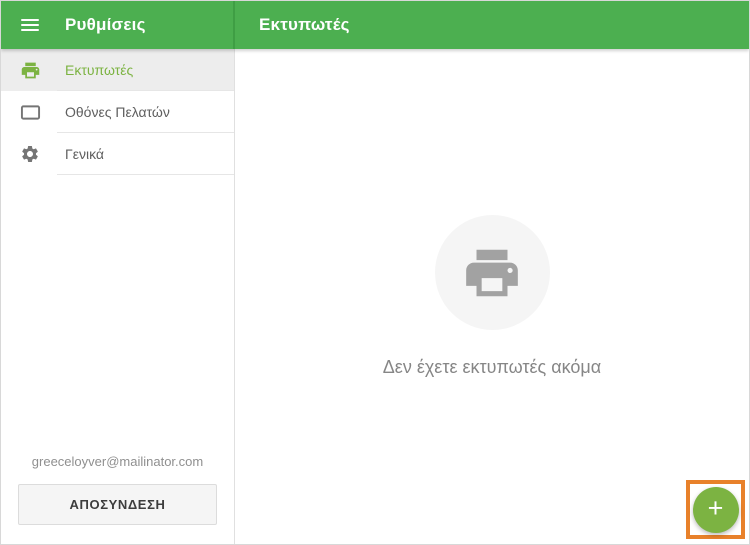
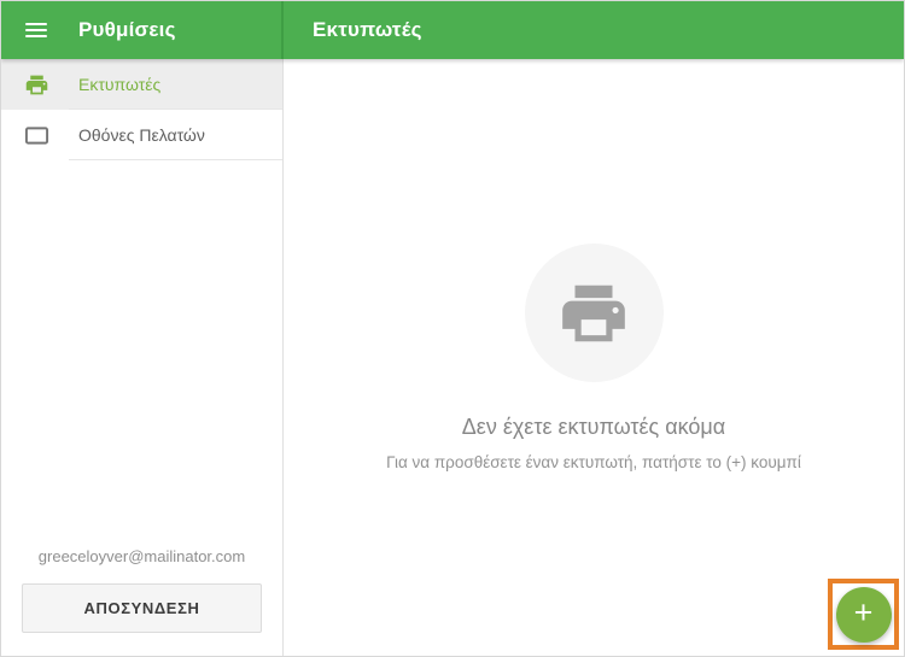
  Ρυθμίσεις
  Εκτυπωτές
  Εκτυπωτές
  Οθόνες Πελατών
- Γενικά
  greeceloyver@mailinator.com
  ΑΠΟΣΥΝΔΕΣΗ
  Δεν έχετε εκτυπωτές ακόμα
+ Για να προσθέσετε έναν εκτυπωτή, πατήστε το (+) κουμπί
  +
